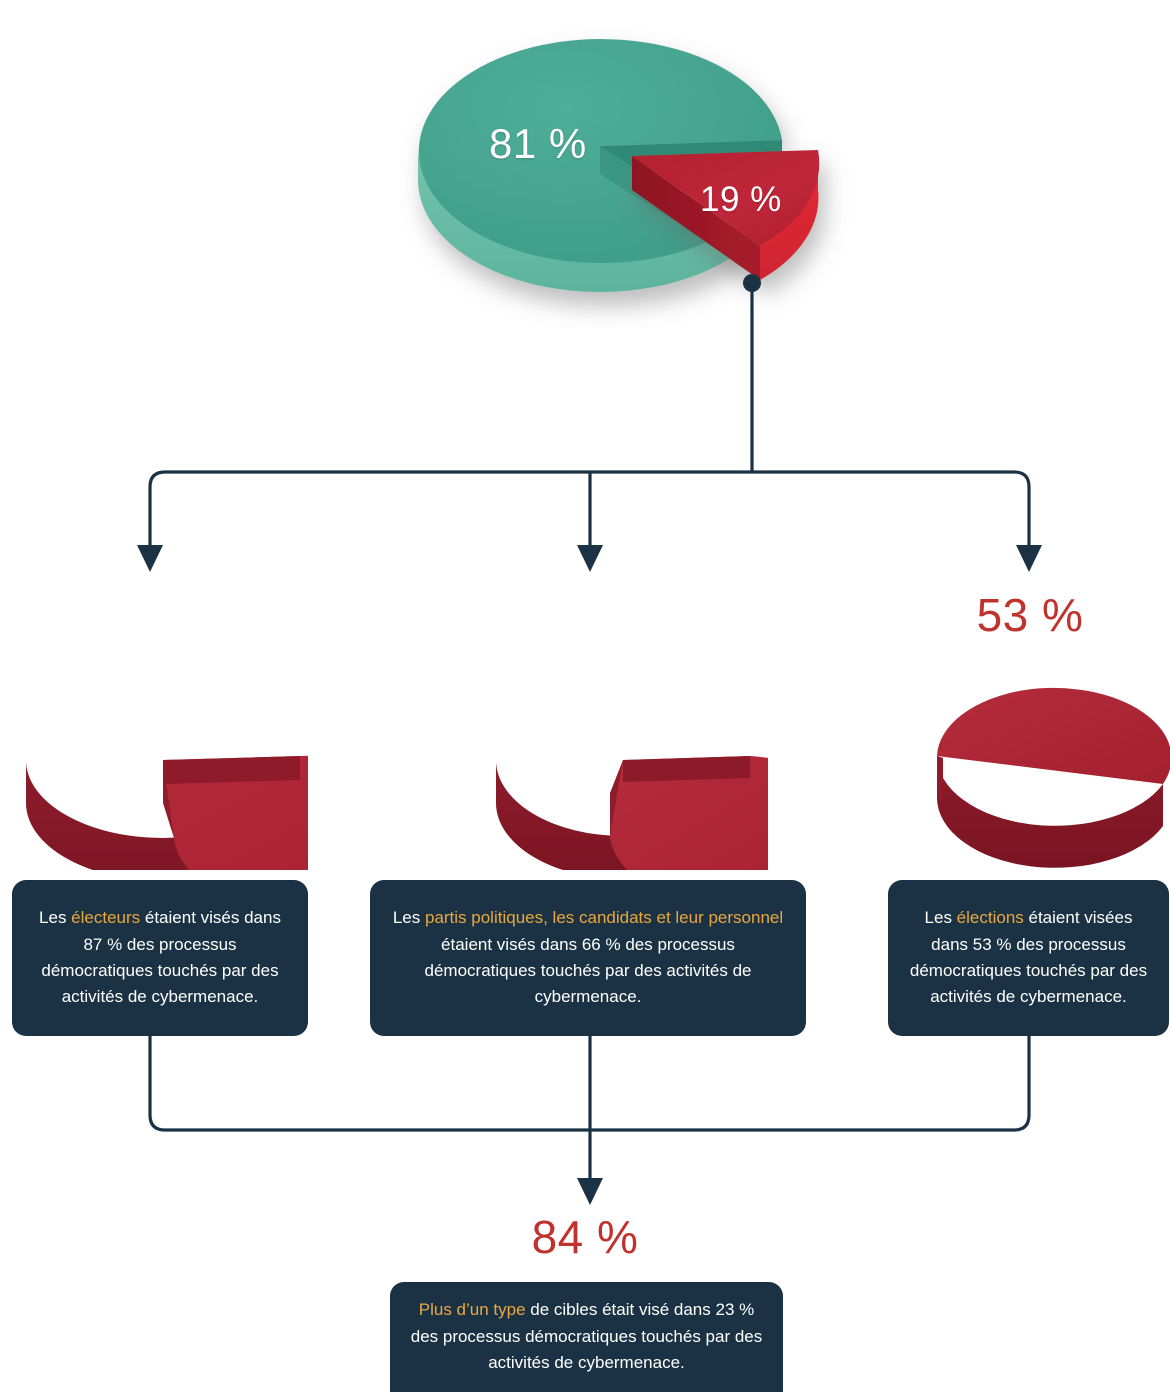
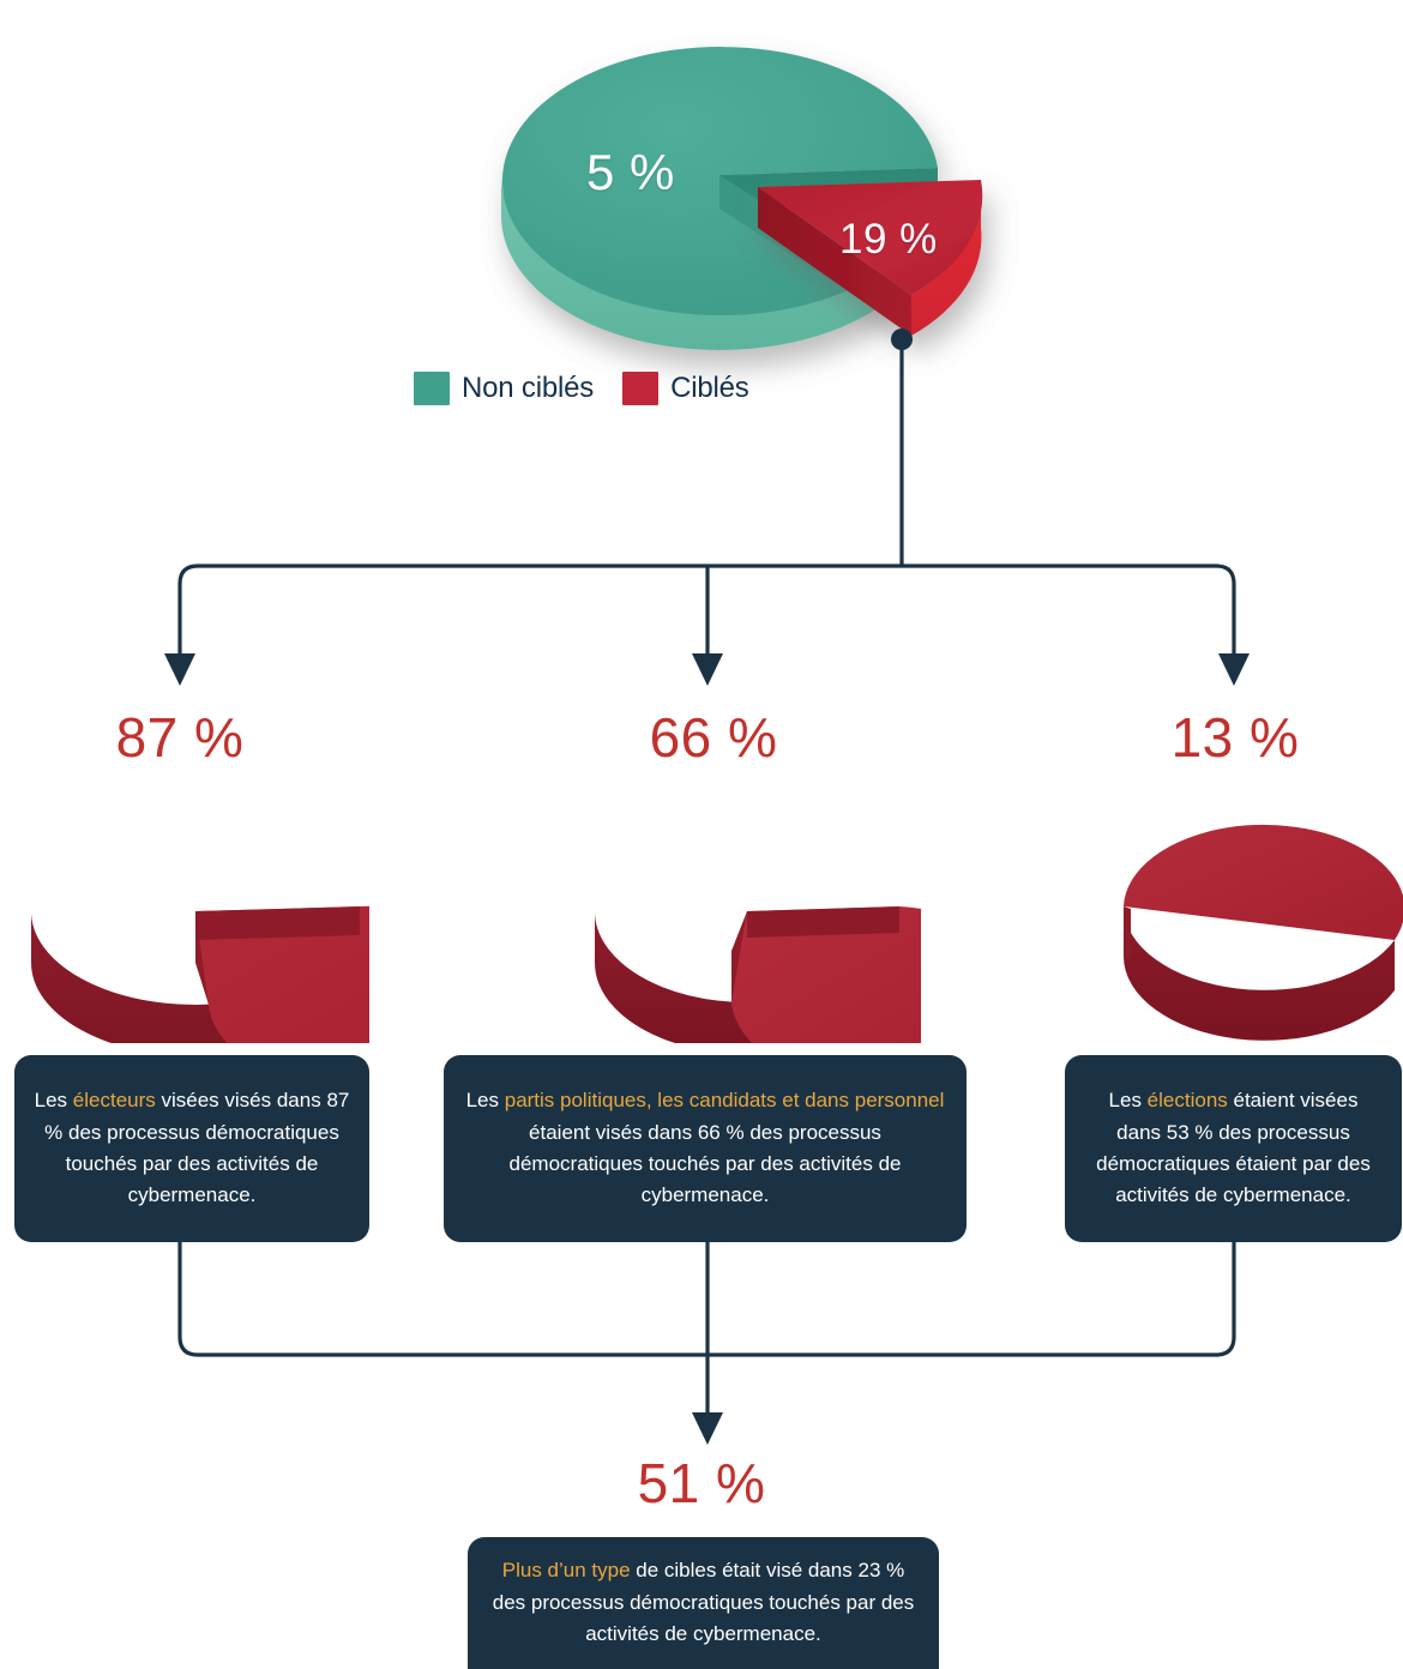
- 81 %
+ 5 %
  19 %
+ Non ciblés
+ Ciblés
+ 87 %
+ 66 %
- 53 %
+ 13 %
- Les électeurs étaient visés dans 87 % des processus démocratiques touchés par des activités de cybermenace.
+ Les électeurs visées visés dans 87 % des processus démocratiques touchés par des activités de cybermenace.
- Les partis politiques, les candidats et leur personnel étaient visés dans 66 % des processus démocratiques touchés par des activités de cybermenace.
+ Les partis politiques, les candidats et dans personnel étaient visés dans 66 % des processus démocratiques touchés par des activités de cybermenace.
- Les élections étaient visées dans 53 % des processus démocratiques touchés par des activités de cybermenace.
+ Les élections étaient visées dans 53 % des processus démocratiques étaient par des activités de cybermenace.
- 84 %
+ 51 %
  Plus d’un type de cibles était visé dans 23 % des processus démocratiques touchés par des activités de cybermenace.
